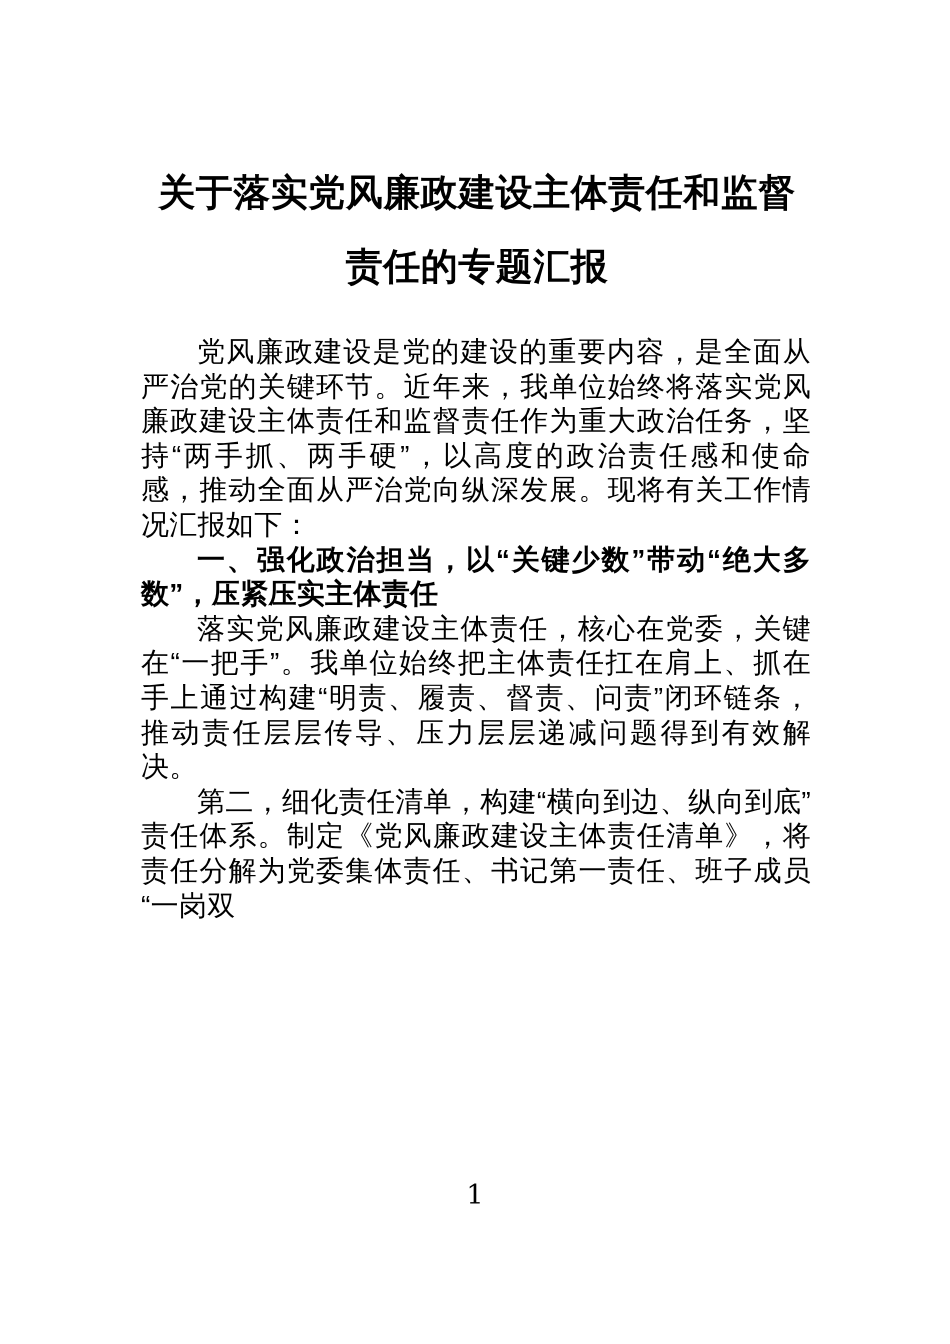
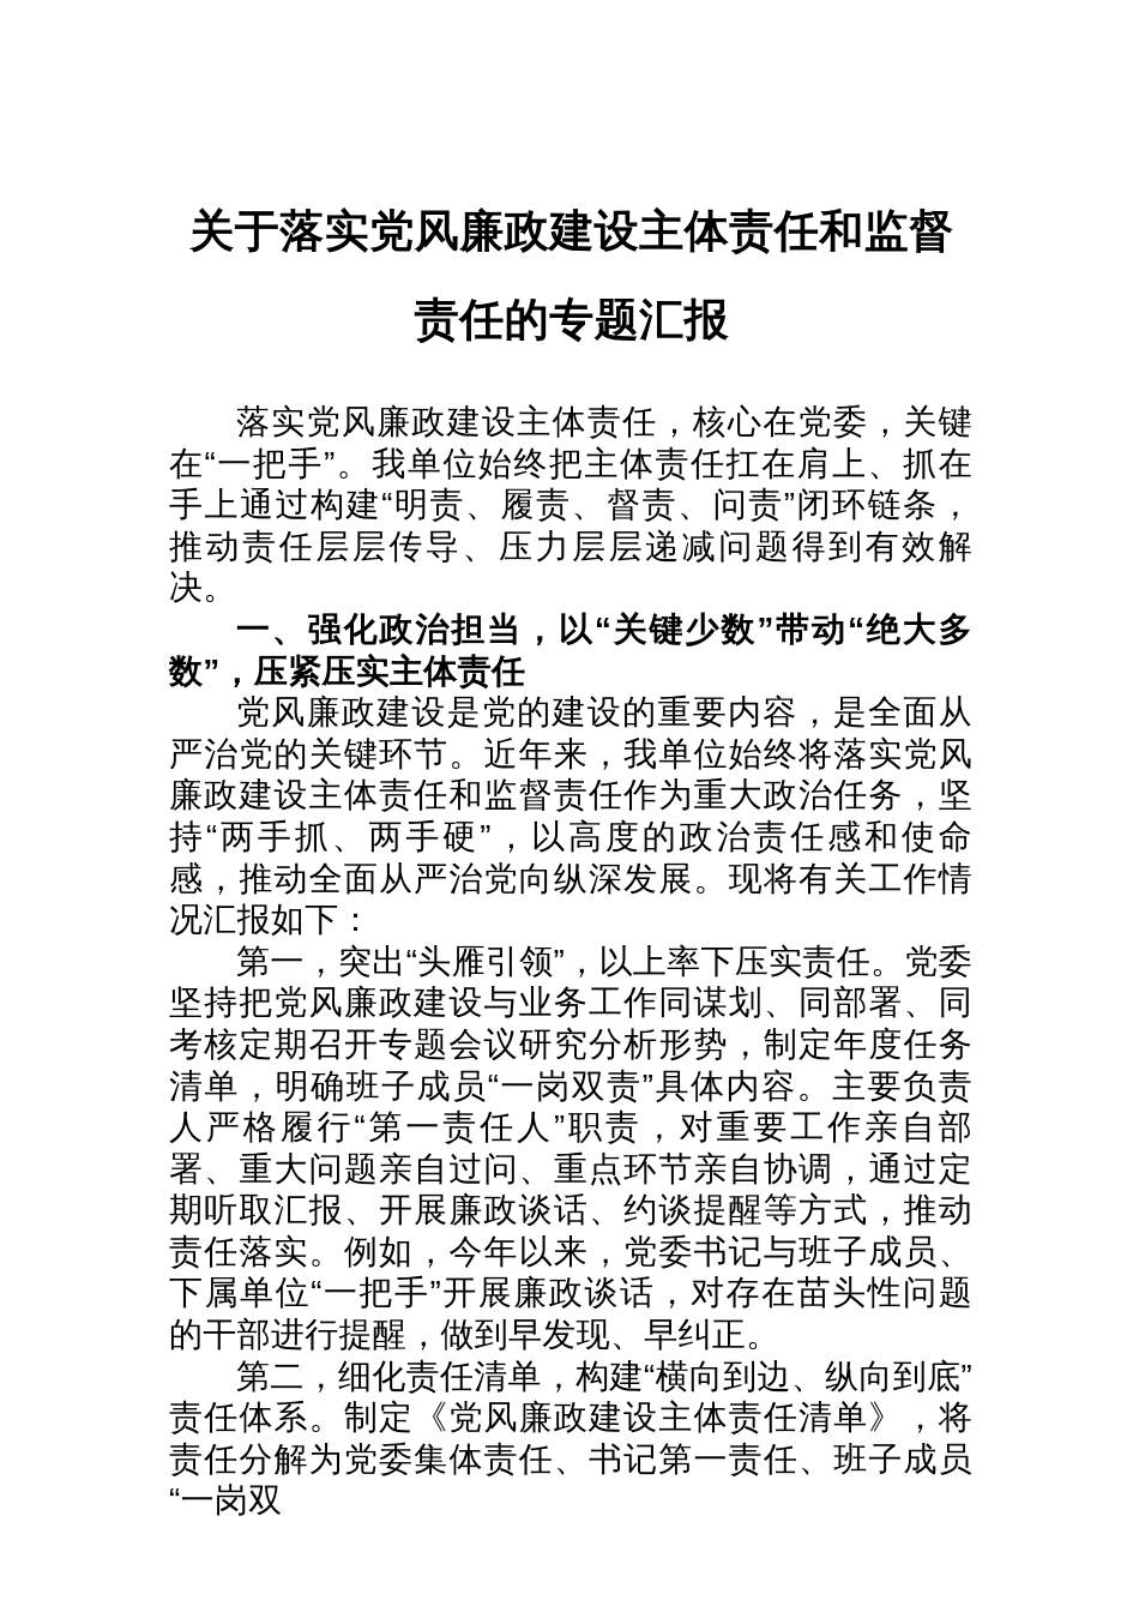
  关于落实党风廉政建设主体责任和监督责任的专题汇报
- 党风廉政建设是党的建设的重要内容，是全面从严治党的关键环节。近年来，我单位始终将落实党风廉政建设主体责任和监督责任作为重大政治任务，坚持“两手抓、两手硬”，以高度的政治责任感和使命感，推动全面从严治党向纵深发展。现将有关工作情况汇报如下：
+ 落实党风廉政建设主体责任，核心在党委，关键在“一把手”。我单位始终把主体责任扛在肩上、抓在手上通过构建“明责、履责、督责、问责”闭环链条，推动责任层层传导、压力层层递减问题得到有效解决。
  一、强化政治担当，以“关键少数”带动“绝大多数”，压紧压实主体责任
- 落实党风廉政建设主体责任，核心在党委，关键在“一把手”。我单位始终把主体责任扛在肩上、抓在手上通过构建“明责、履责、督责、问责”闭环链条，推动责任层层传导、压力层层递减问题得到有效解决。
+ 党风廉政建设是党的建设的重要内容，是全面从严治党的关键环节。近年来，我单位始终将落实党风廉政建设主体责任和监督责任作为重大政治任务，坚持“两手抓、两手硬”，以高度的政治责任感和使命感，推动全面从严治党向纵深发展。现将有关工作情况汇报如下：
+ 第一，突出“头雁引领”，以上率下压实责任。党委坚持把党风廉政建设与业务工作同谋划、同部署、同考核定期召开专题会议研究分析形势，制定年度任务清单，明确班子成员“一岗双责”具体内容。主要负责人严格履行“第一责任人”职责，对重要工作亲自部署、重大问题亲自过问、重点环节亲自协调，通过定期听取汇报、开展廉政谈话、约谈提醒等方式，推动责任落实。例如，今年以来，党委书记与班子成员、下属单位“一把手”开展廉政谈话，对存在苗头性问题的干部进行提醒，做到早发现、早纠正。
  第二，细化责任清单，构建“横向到边、纵向到底”责任体系。制定《党风廉政建设主体责任清单》，将责任分解为党委集体责任、书记第一责任、班子成员“一岗双
- 1
